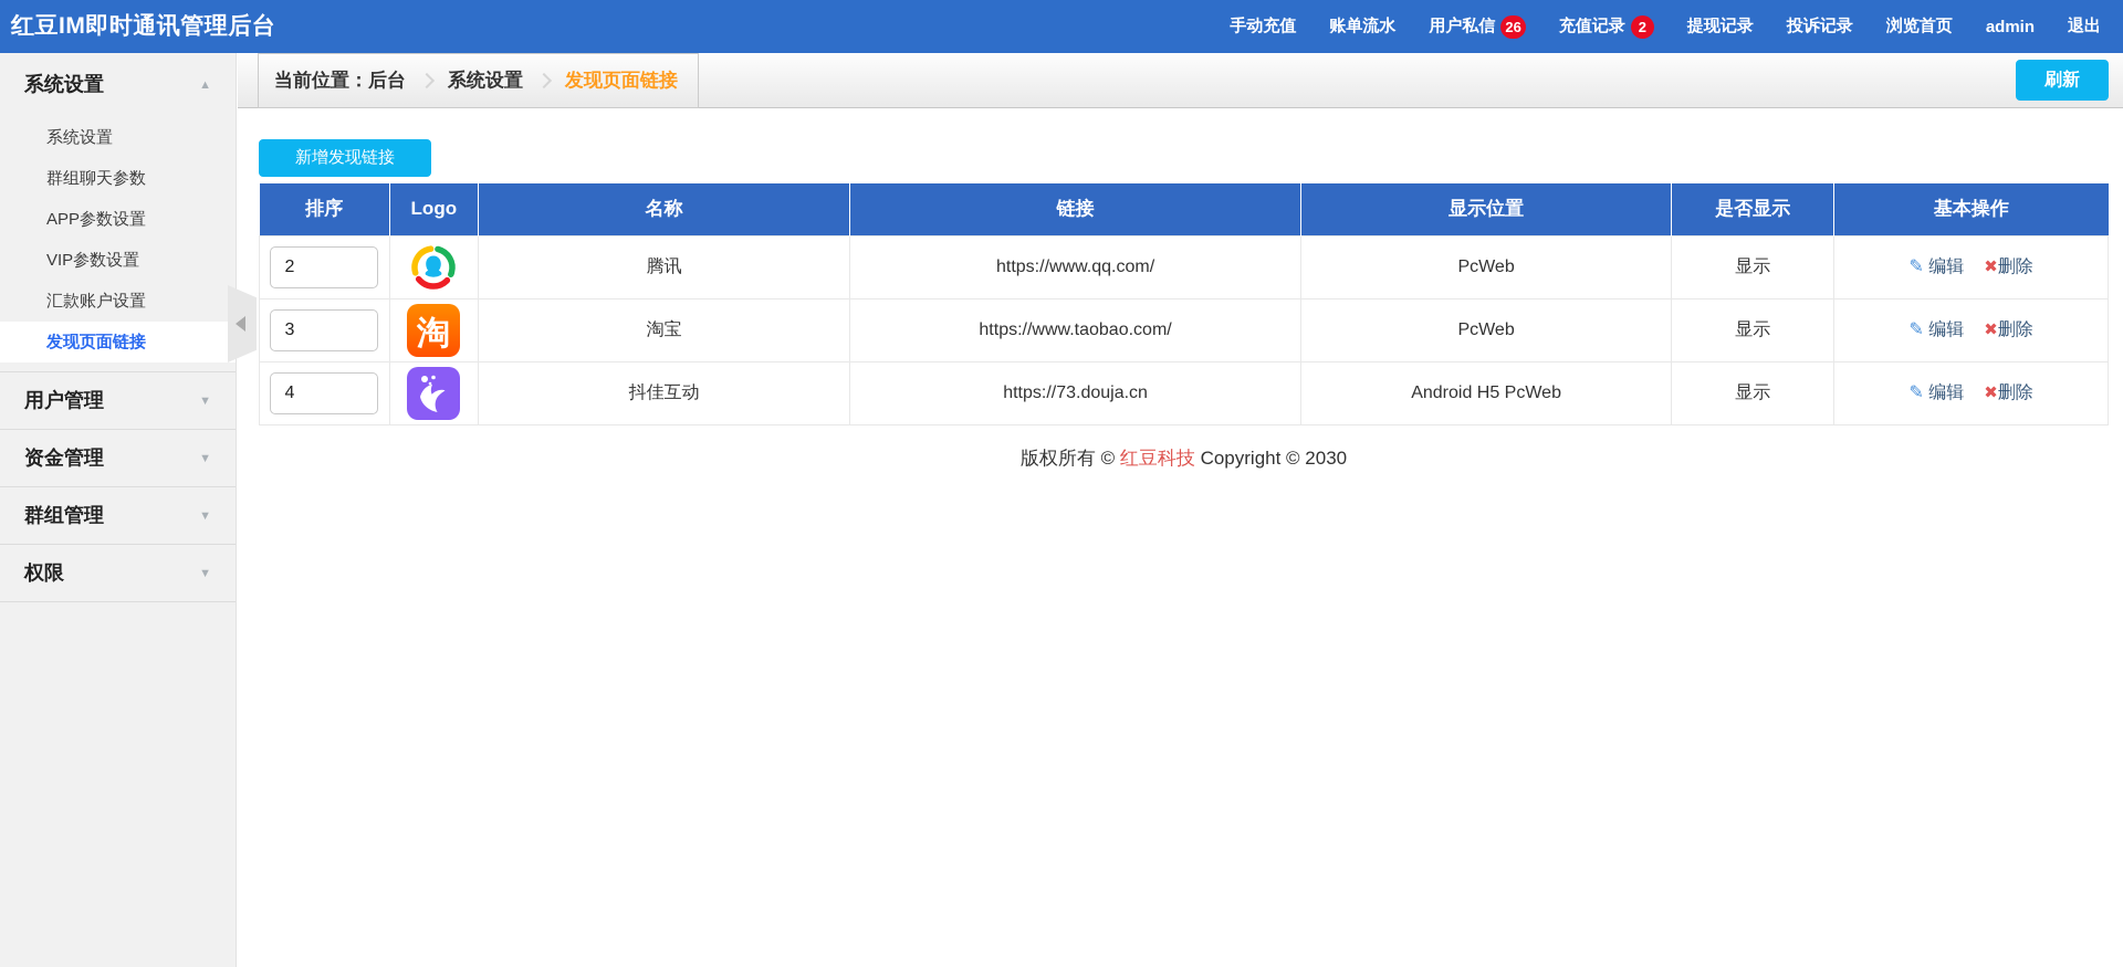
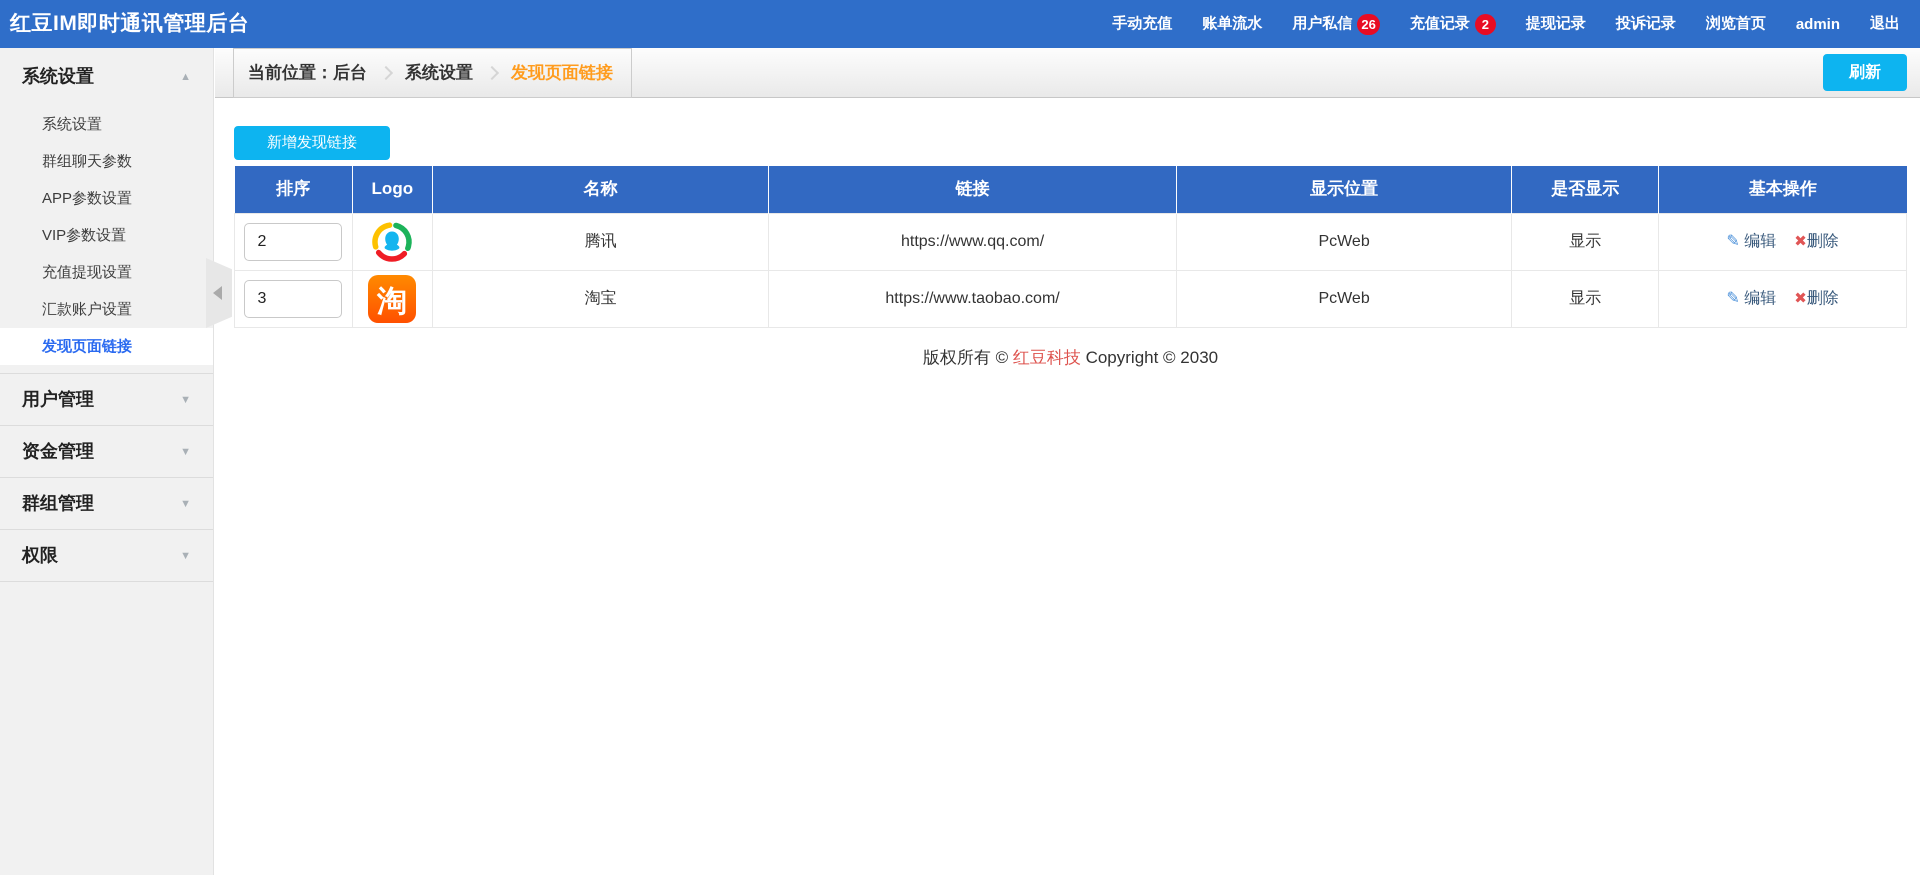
  红豆IM即时通讯管理后台
  手动充值
  账单流水
  用户私信
  26
  充值记录
  2
  提现记录
  投诉记录
  浏览首页
  admin
  退出
  系统设置
  ▲
  系统设置
  群组聊天参数
  APP参数设置
  VIP参数设置
+ 充值提现设置
  汇款账户设置
  发现页面链接
  用户管理
  ▼
  资金管理
  ▼
  群组管理
  ▼
  权限
  ▼
  当前位置：
  后台
  系统设置
  发现页面链接
  刷新
  新增发现链接
  排序	Logo	名称	链接	显示位置	是否显示	基本操作
  2		腾讯	https://www.qq.com/	PcWeb	显示	✎ 编辑 ✖删除
  3	淘	淘宝	https://www.taobao.com/	PcWeb	显示	✎ 编辑 ✖删除
- 4		抖佳互动	https://73.douja.cn	Android H5 PcWeb	显示	✎ 编辑 ✖删除
  版权所有 © 红豆科技 Copyright © 2030
